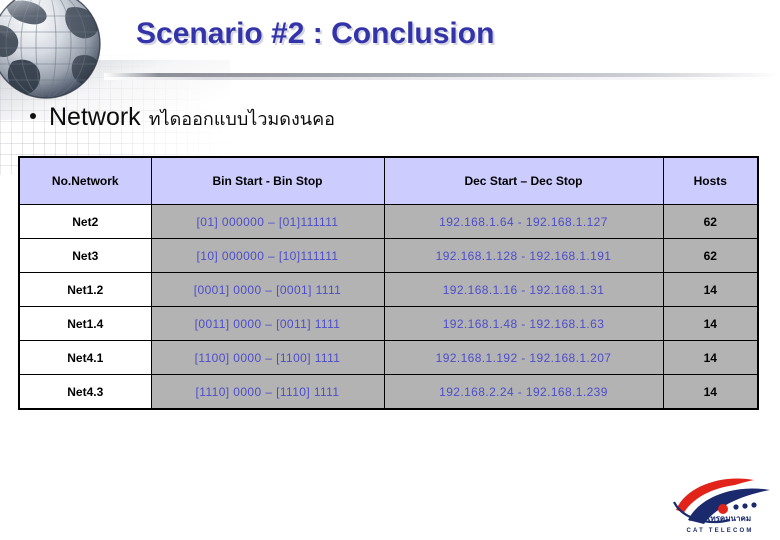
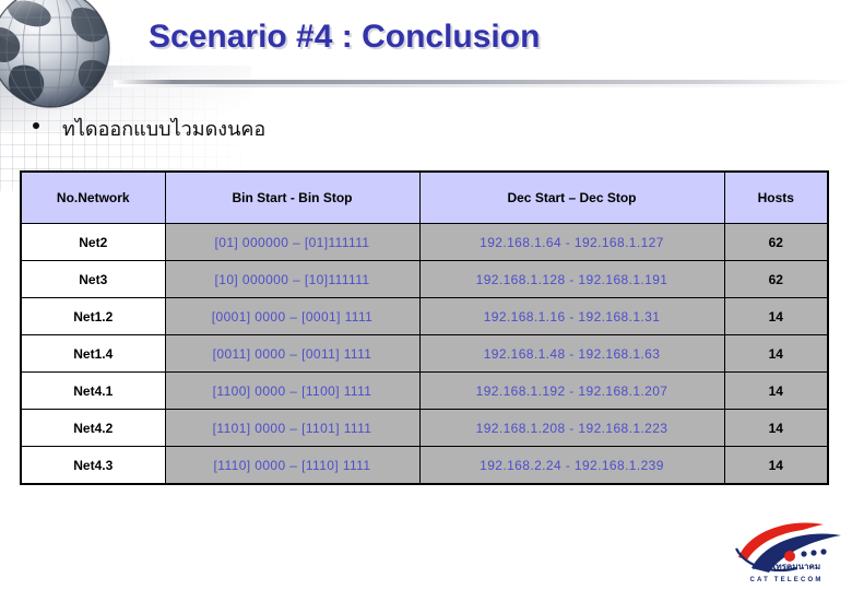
- Scenario #2 : Conclusion
+ Scenario #4 : Conclusion
- Network
  ทไดออกแบบไวมดงนคอ
  No.Network	Bin Start - Bin Stop	Dec Start – Dec Stop	Hosts
  Net2	[01] 000000 – [01]111111	192.168.1.64 - 192.168.1.127	62
  Net3	[10] 000000 – [10]111111	192.168.1.128 - 192.168.1.191	62
  Net1.2	[0001] 0000 – [0001] 1111	192.168.1.16 - 192.168.1.31	14
  Net1.4	[0011] 0000 – [0011] 1111	192.168.1.48 - 192.168.1.63	14
  Net4.1	[1100] 0000 – [1100] 1111	192.168.1.192 - 192.168.1.207	14
+ Net4.2	[1101] 0000 – [1101] 1111	192.168.1.208 - 192.168.1.223	14
  Net4.3	[1110] 0000 – [1110] 1111	192.168.2.24 - 192.168.1.239	14
  กสท โทรคมนาคม
